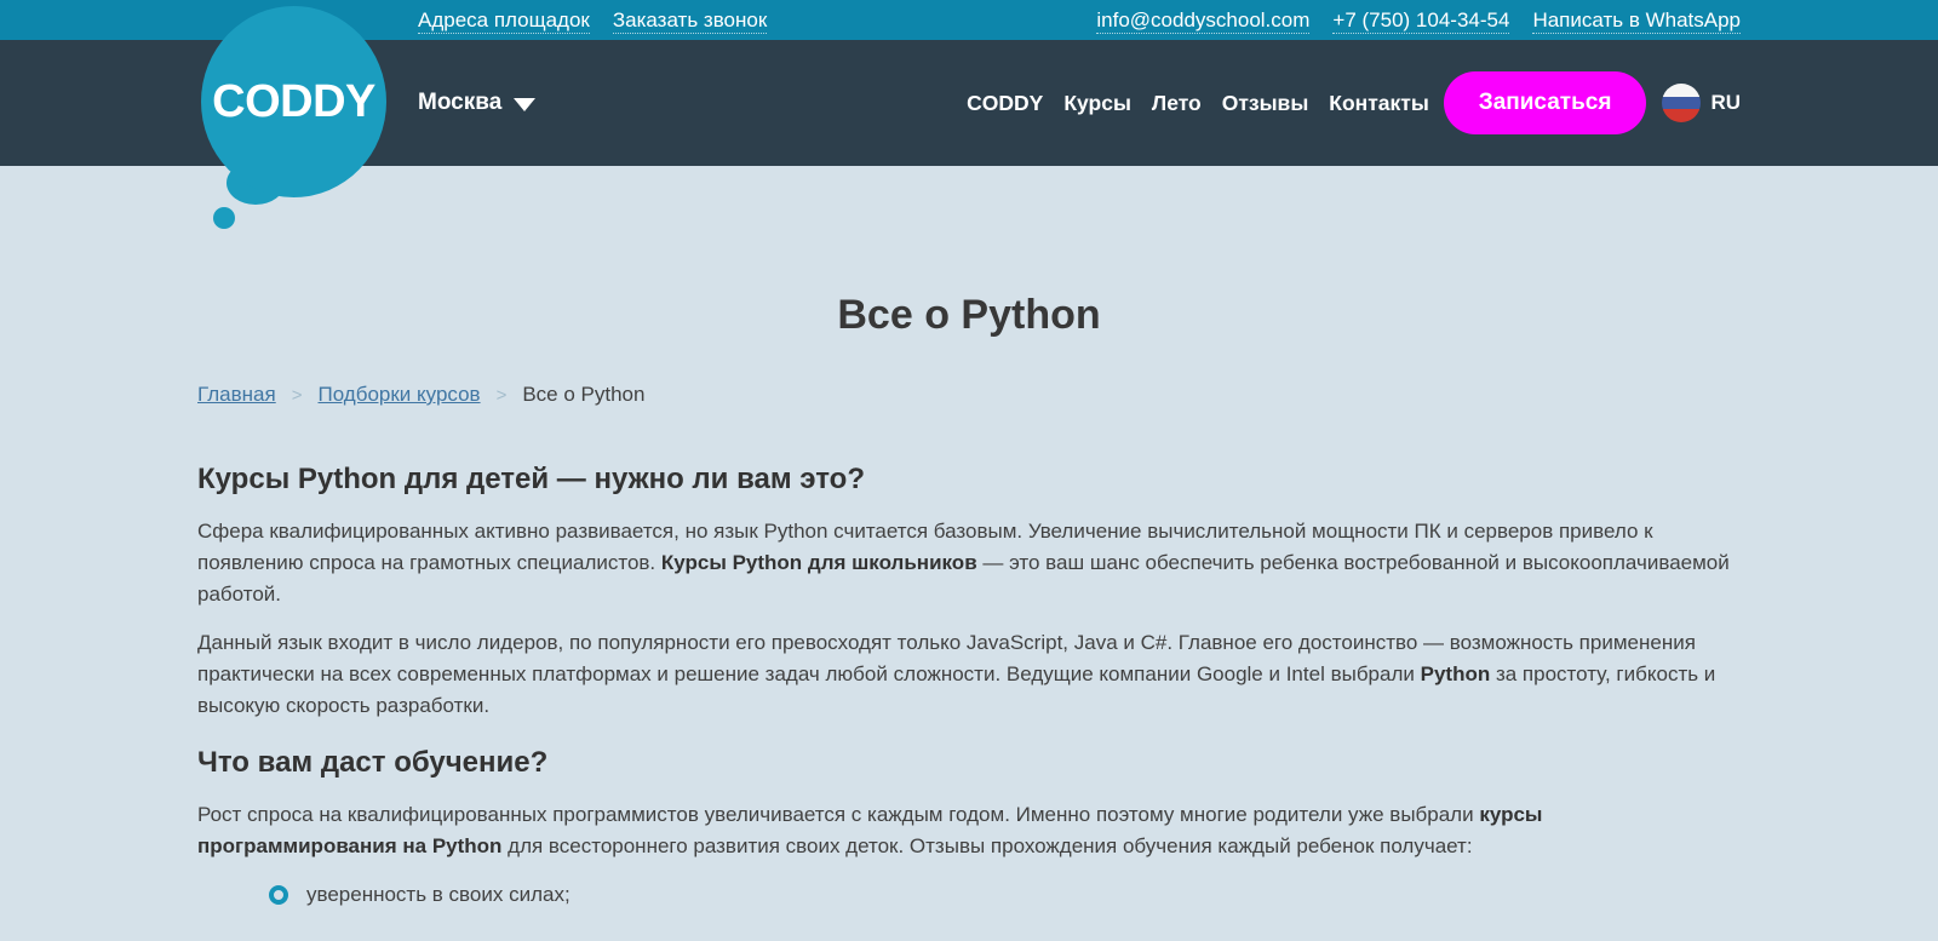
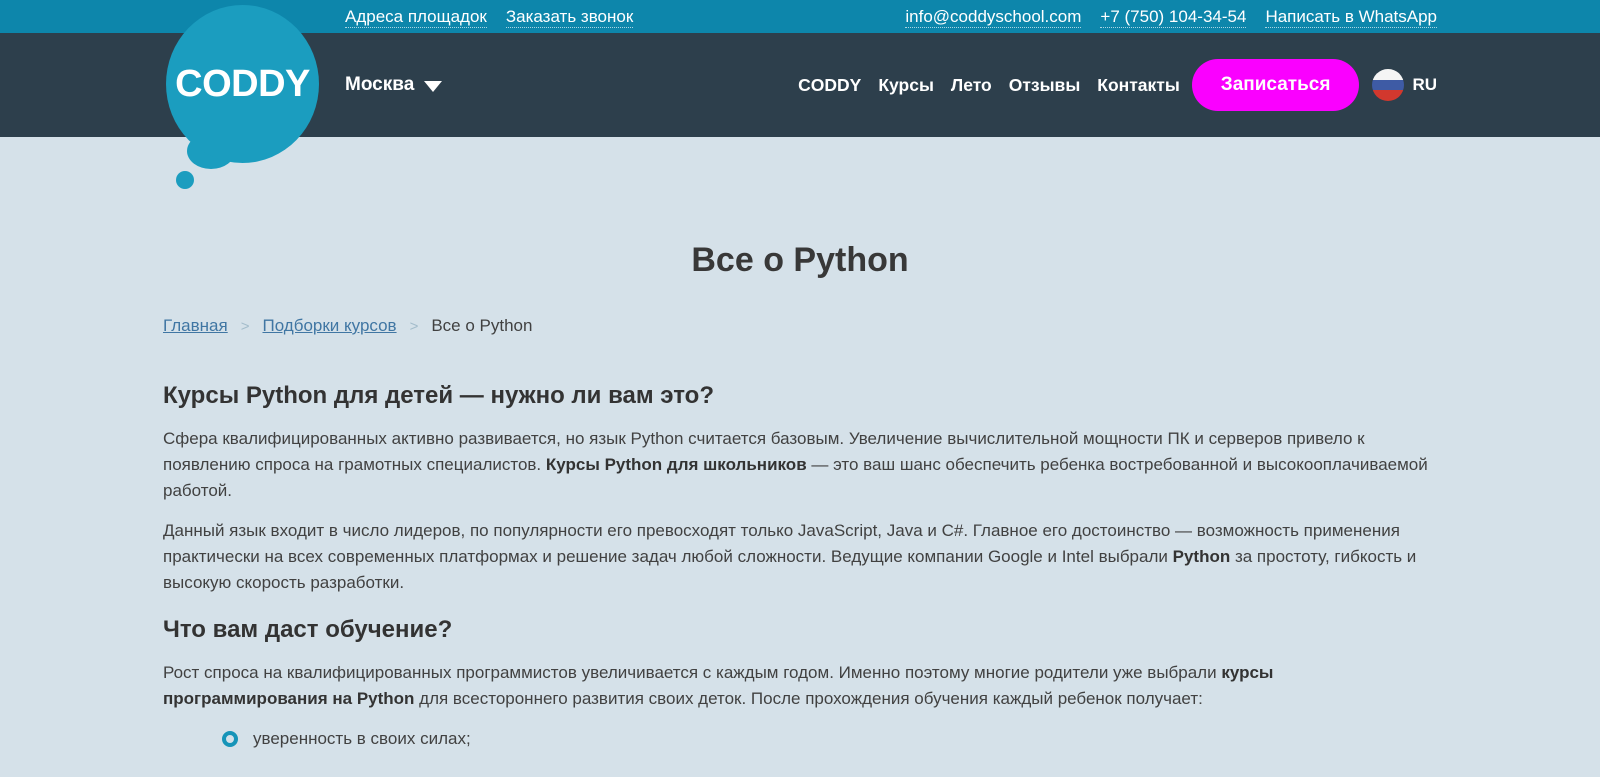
  Адреса площадок
  Заказать звонок
  info@coddyschool.com
  +7 (750) 104-34-54
  Написать в WhatsApp
  Москва
  CODDY
  Курсы
  Лето
  Отзывы
  Контакты
  Записаться
  RU
  CODDY
  Все о Python
  Главная
  >
  Подборки курсов
  >
  Все о Python
  Курсы Python для детей — нужно ли вам это?
  Сфера квалифицированных активно развивается, но язык Python считается базовым. Увеличение вычислительной мощности ПК и серверов привело к появлению спроса на грамотных специалистов. Курсы Python для школьников — это ваш шанс обеспечить ребенка востребованной и высокооплачиваемой работой.
  Данный язык входит в число лидеров, по популярности его превосходят только JavaScript, Java и C#. Главное его достоинство — возможность применения практически на всех современных платформах и решение задач любой сложности. Ведущие компании Google и Intel выбрали Python за простоту, гибкость и высокую скорость разработки.
  Что вам даст обучение?
- Рост спроса на квалифицированных программистов увеличивается с каждым годом. Именно поэтому многие родители уже выбрали курсы программирования на Python для всестороннего развития своих деток. Отзывы прохождения обучения каждый ребенок получает:
+ Рост спроса на квалифицированных программистов увеличивается с каждым годом. Именно поэтому многие родители уже выбрали курсы программирования на Python для всестороннего развития своих деток. После прохождения обучения каждый ребенок получает:
  уверенность в своих силах;
